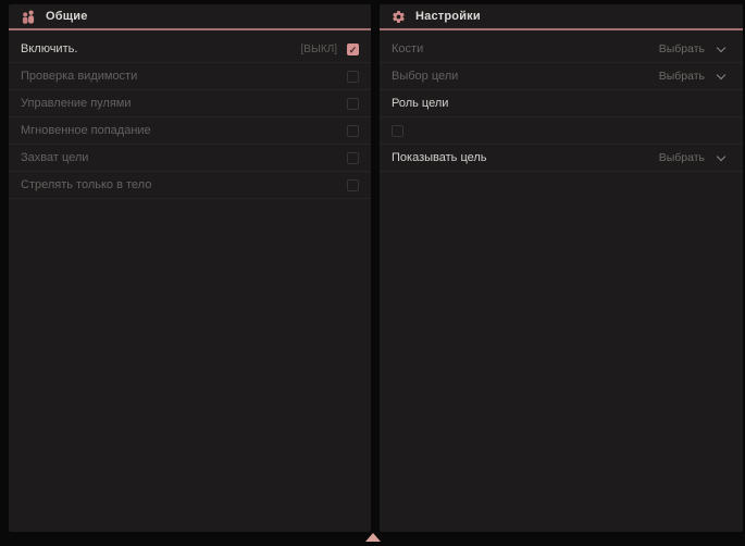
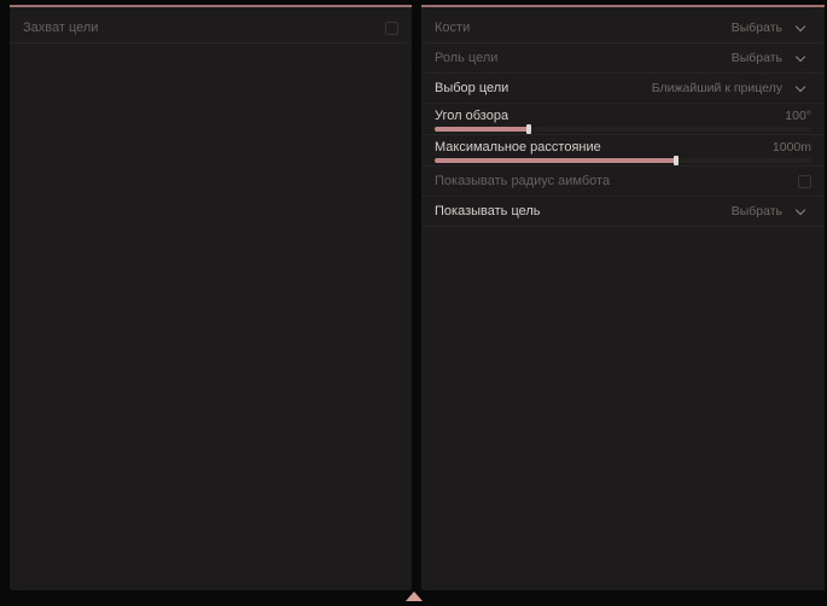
- Общие
- Включить.
- [ВЫКЛ]
- ✓
- Проверка видимости
- Управление пулями
- Мгновенное попадание
  Захват цели
- Стрелять только в тело
- Настройки
  Кости
  Выбрать
- Выбор цели
+ Роль цели
  Выбрать
- Роль цели
+ Выбор цели
+ Ближайший к прицелу
+ Угол обзора
+ 100°
+ Максимальное расстояние
+ 1000m
+ Показывать радиус аимбота
  Показывать цель
  Выбрать
